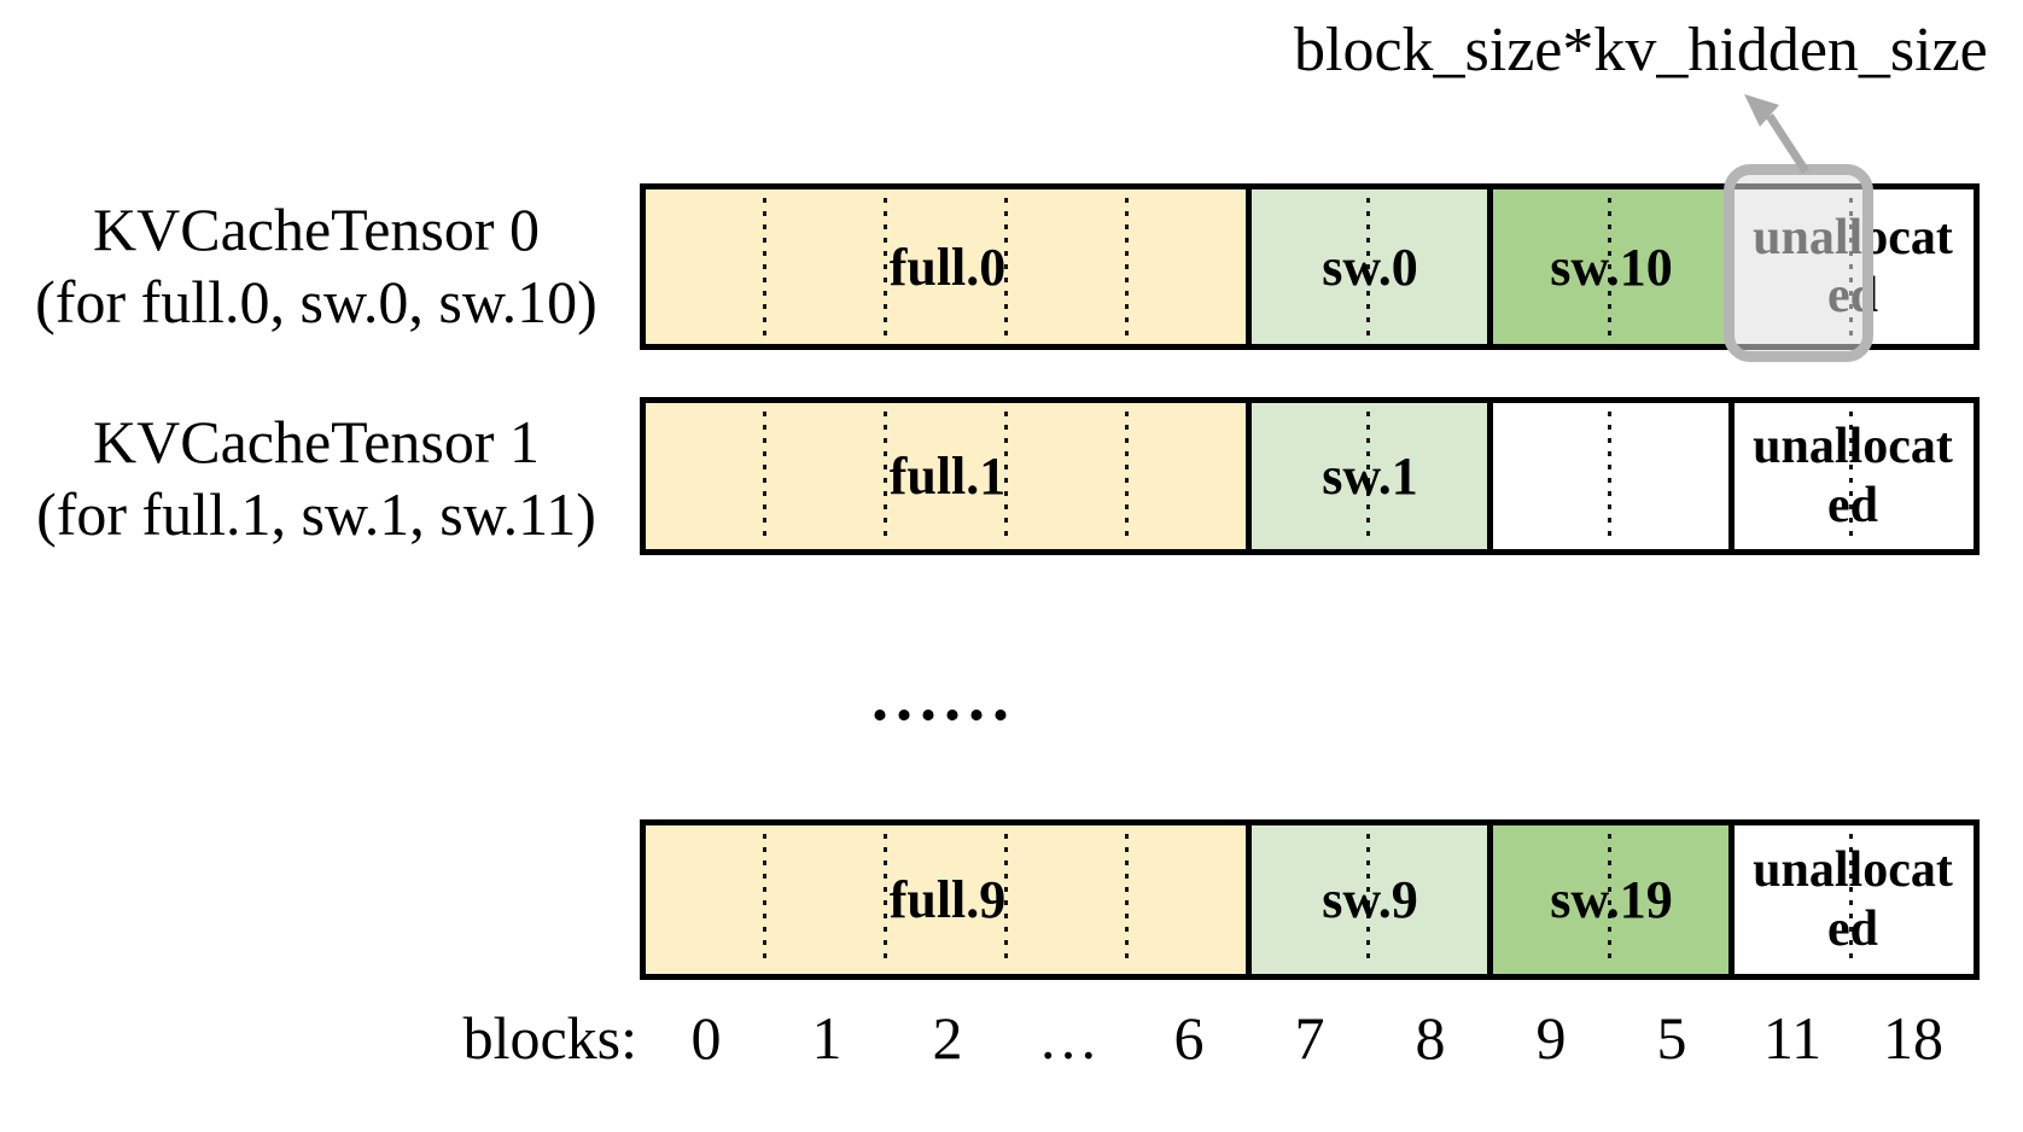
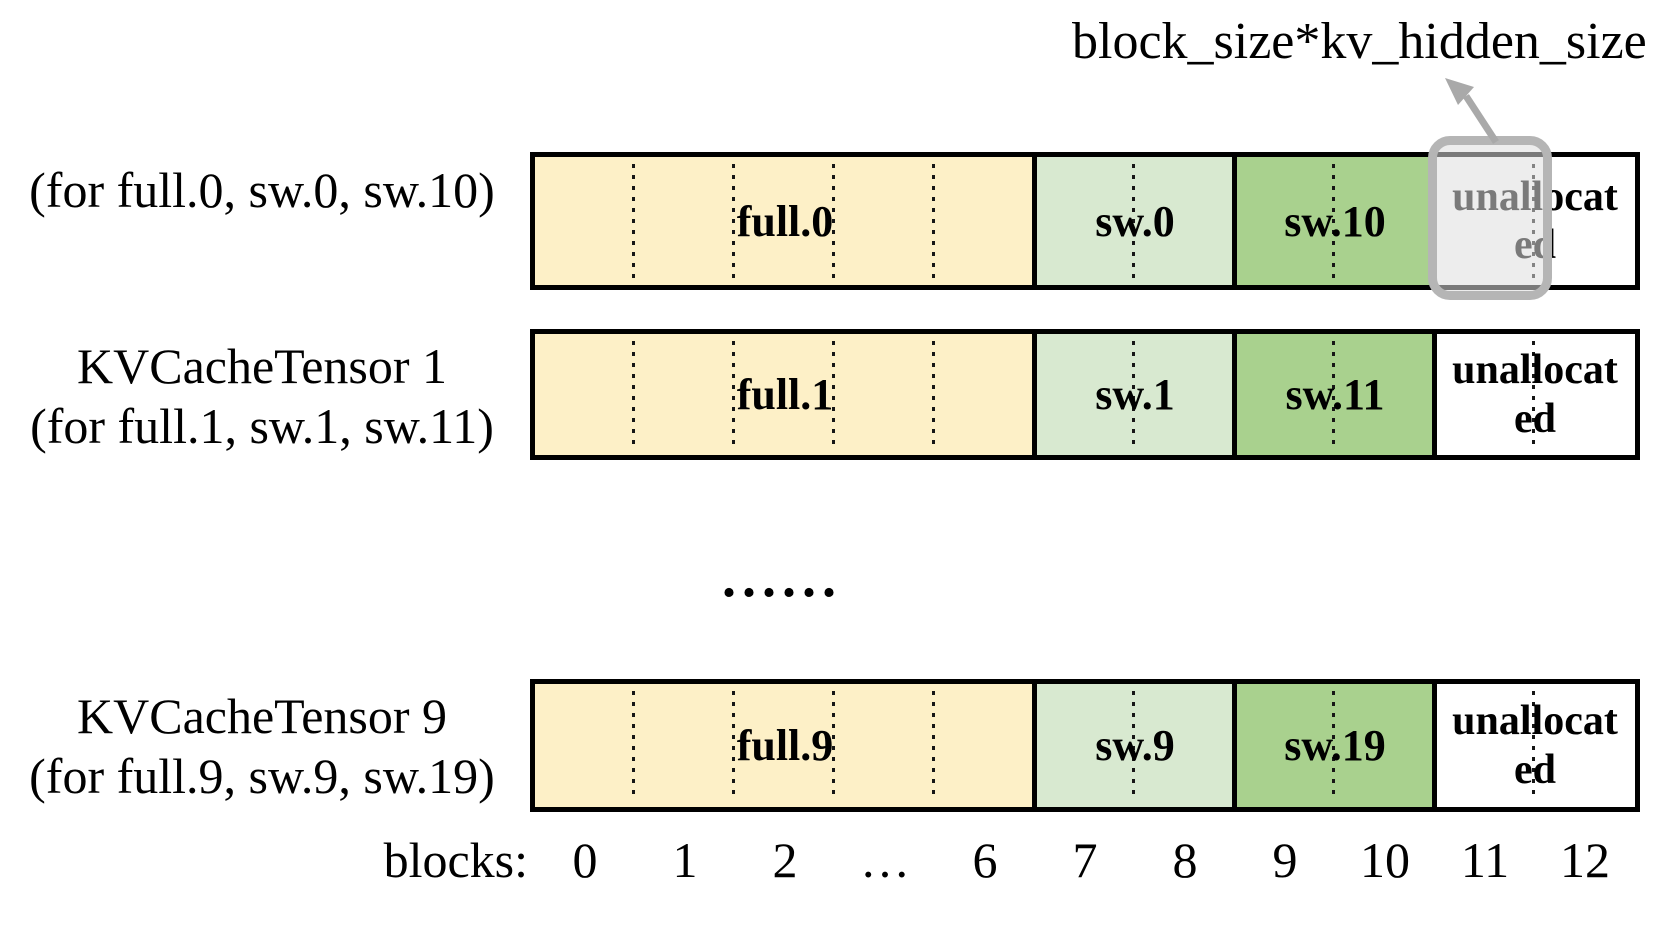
  block_size*kv_hidden_size
- KVCacheTensor 0
  (for full.0, sw.0, sw.10)
  full.0
  sw.0
  sw.10
  unallocated
  KVCacheTensor 1
  (for full.1, sw.1, sw.11)
  full.1
  sw.1
+ sw.11
  unallocated
  ......
+ KVCacheTensor 9
+ (for full.9, sw.9, sw.19)
  full.9
  sw.9
  sw.19
  unallocated
  blocks:
  0
  1
  2
  …
  6
  7
  8
  9
- 5
+ 10
  11
- 18
+ 12
